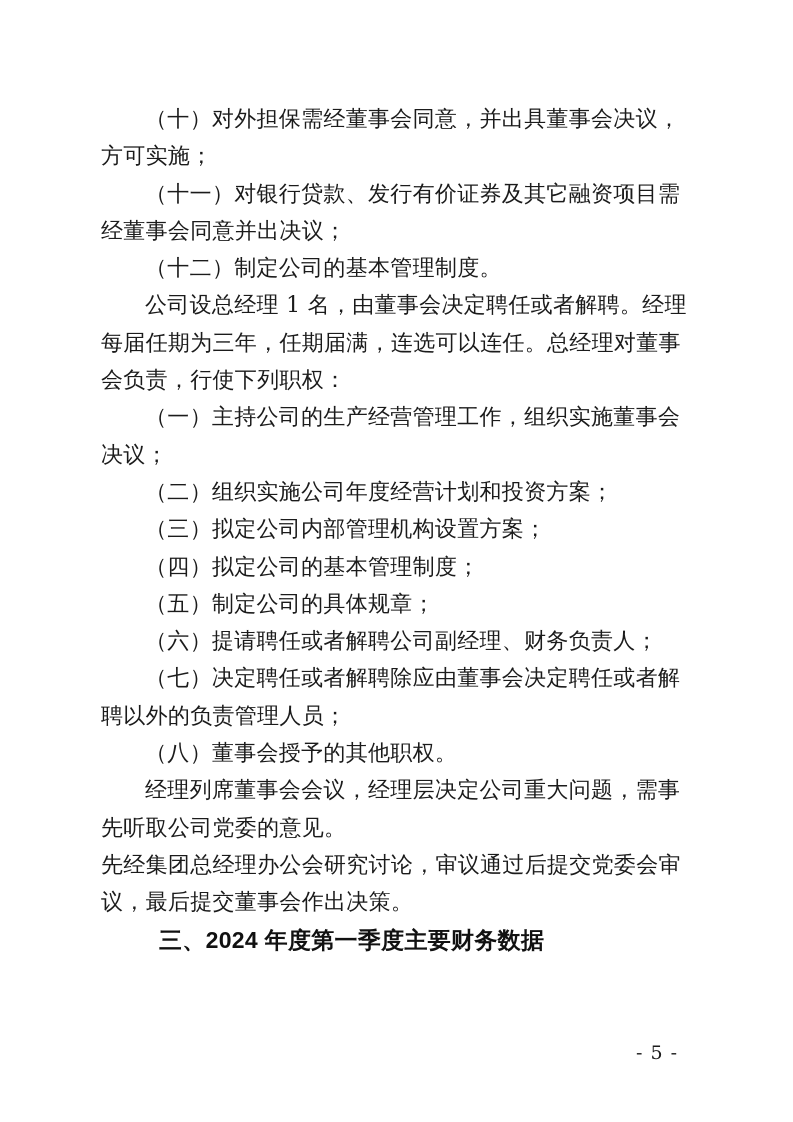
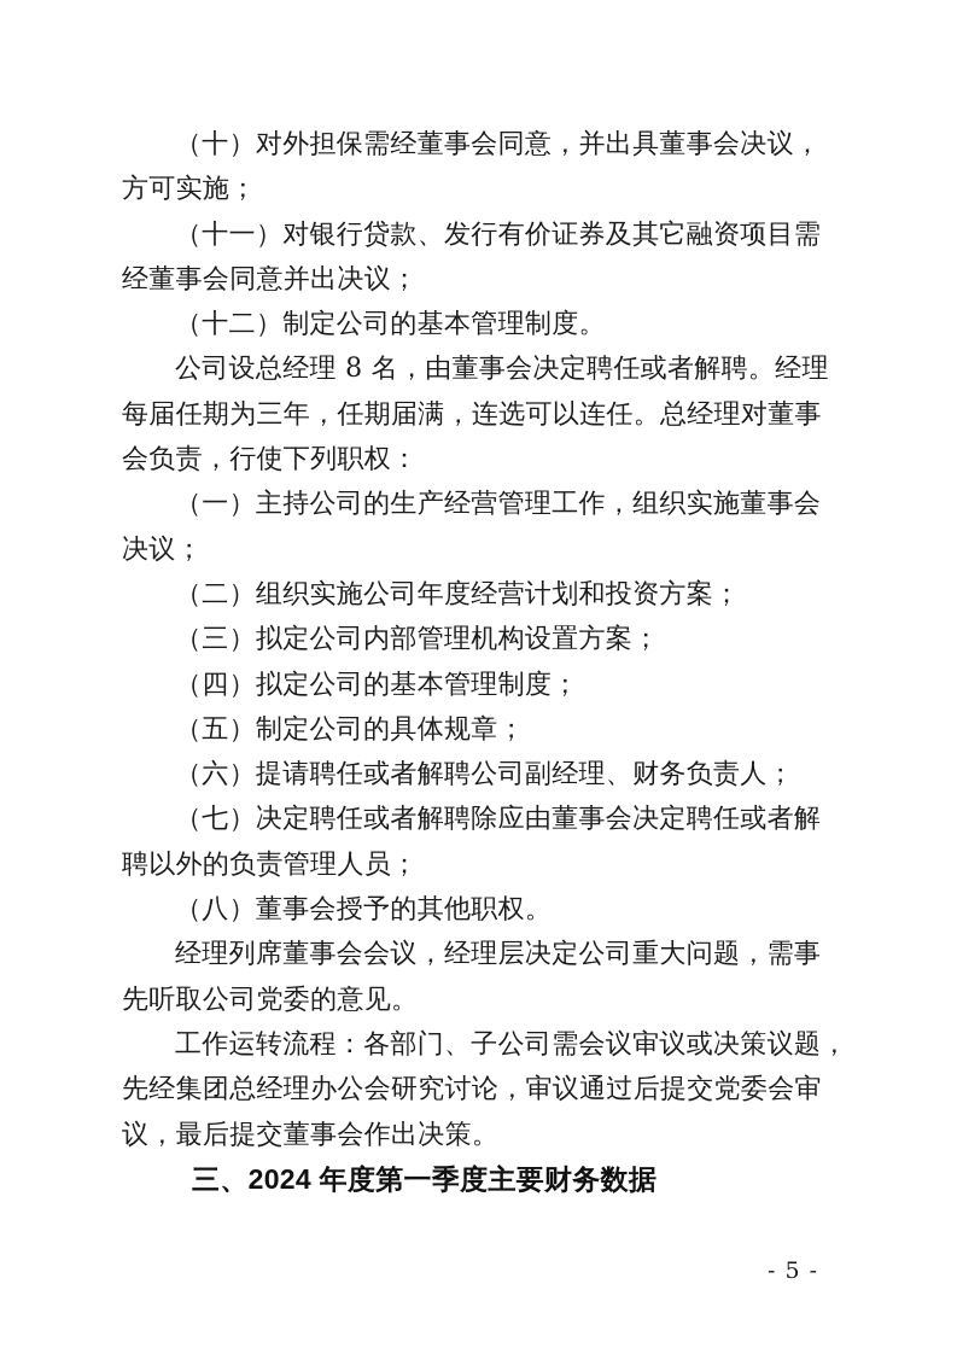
  （十）对外担保需经董事会同意，并出具董事会决议，
  方可实施；
  （十一）对银行贷款、发行有价证券及其它融资项目需
  经董事会同意并出决议；
  （十二）制定公司的基本管理制度。
- 公司设总经理 1 名，由董事会决定聘任或者解聘。经理
+ 公司设总经理 8 名，由董事会决定聘任或者解聘。经理
  每届任期为三年，任期届满，连选可以连任。总经理对董事
  会负责，行使下列职权：
  （一）主持公司的生产经营管理工作，组织实施董事会
  决议；
  （二）组织实施公司年度经营计划和投资方案；
  （三）拟定公司内部管理机构设置方案；
  （四）拟定公司的基本管理制度；
  （五）制定公司的具体规章；
  （六）提请聘任或者解聘公司副经理、财务负责人；
  （七）决定聘任或者解聘除应由董事会决定聘任或者解
  聘以外的负责管理人员；
  （八）董事会授予的其他职权。
  经理列席董事会会议，经理层决定公司重大问题，需事
  先听取公司党委的意见。
+ 工作运转流程：各部门、子公司需会议审议或决策议题，
  先经集团总经理办公会研究讨论，审议通过后提交党委会审
  议，最后提交董事会作出决策。
  三、2024 年度第一季度主要财务数据
  - 5 -
